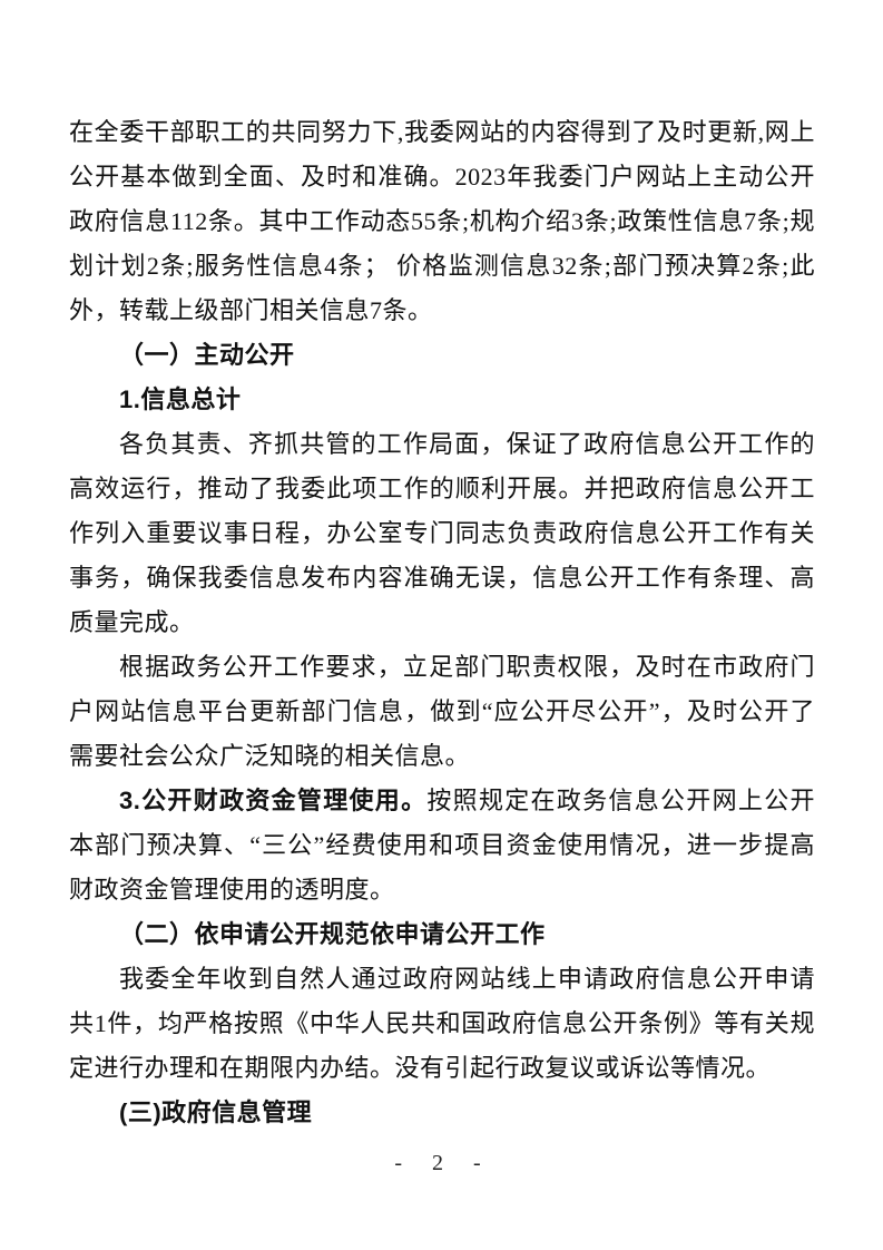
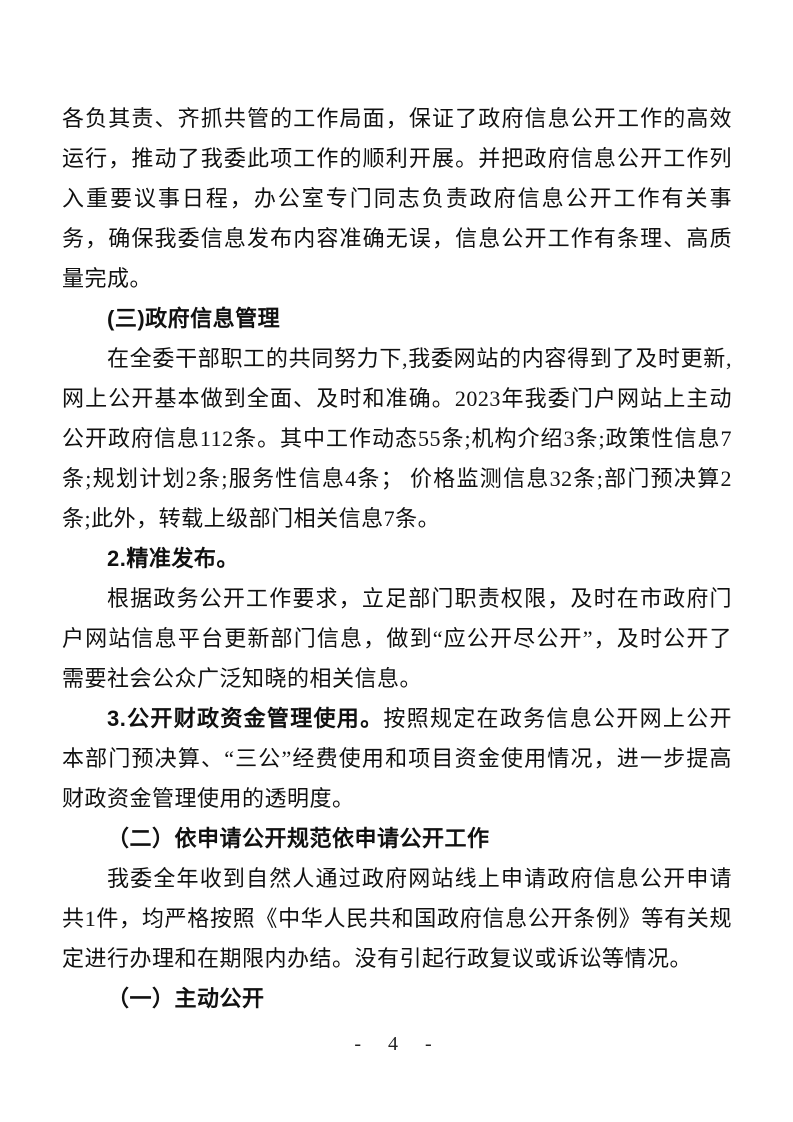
- 在全委干部职工的共同努力下,我委网站的内容得到了及时更新,网上公开基本做到全面、及时和准确。2023年我委门户网站上主动公开政府信息112条。其中工作动态55条;机构介绍3条;政策性信息7条;规划计划2条;服务性信息4条； 价格监测信息32条;部门预决算2条;此外，转载上级部门相关信息7条。
+ 各负其责、齐抓共管的工作局面，保证了政府信息公开工作的高效运行，推动了我委此项工作的顺利开展。并把政府信息公开工作列入重要议事日程，办公室专门同志负责政府信息公开工作有关事务，确保我委信息发布内容准确无误，信息公开工作有条理、高质量完成。
- （一）主动公开
+ (三)政府信息管理
- 1.信息总计
- 各负其责、齐抓共管的工作局面，保证了政府信息公开工作的高效运行，推动了我委此项工作的顺利开展。并把政府信息公开工作列入重要议事日程，办公室专门同志负责政府信息公开工作有关事务，确保我委信息发布内容准确无误，信息公开工作有条理、高质量完成。
+ 在全委干部职工的共同努力下,我委网站的内容得到了及时更新,网上公开基本做到全面、及时和准确。2023年我委门户网站上主动公开政府信息112条。其中工作动态55条;机构介绍3条;政策性信息7条;规划计划2条;服务性信息4条； 价格监测信息32条;部门预决算2条;此外，转载上级部门相关信息7条。
+ 2.精准发布。
  根据政务公开工作要求，立足部门职责权限，及时在市政府门户网站信息平台更新部门信息，做到“应公开尽公开”，及时公开了需要社会公众广泛知晓的相关信息。
  3.公开财政资金管理使用。按照规定在政务信息公开网上公开本部门预决算、“三公”经费使用和项目资金使用情况，进一步提高财政资金管理使用的透明度。
  （二）依申请公开规范依申请公开工作
  我委全年收到自然人通过政府网站线上申请政府信息公开申请共1件，均严格按照《中华人民共和国政府信息公开条例》等有关规定进行办理和在期限内办结。没有引起行政复议或诉讼等情况。
- (三)政府信息管理
+ （一）主动公开
- - 2 -
+ - 4 -
